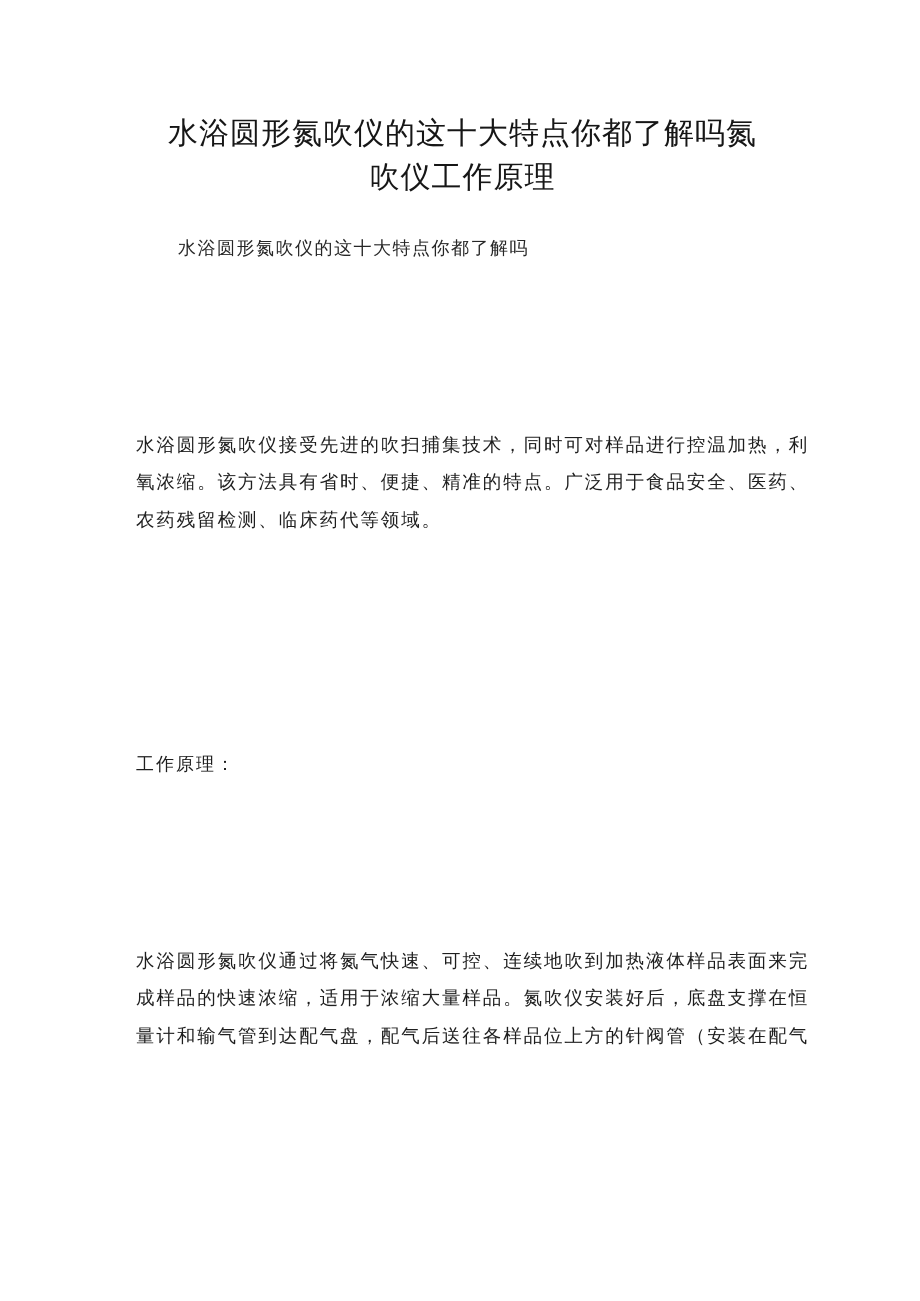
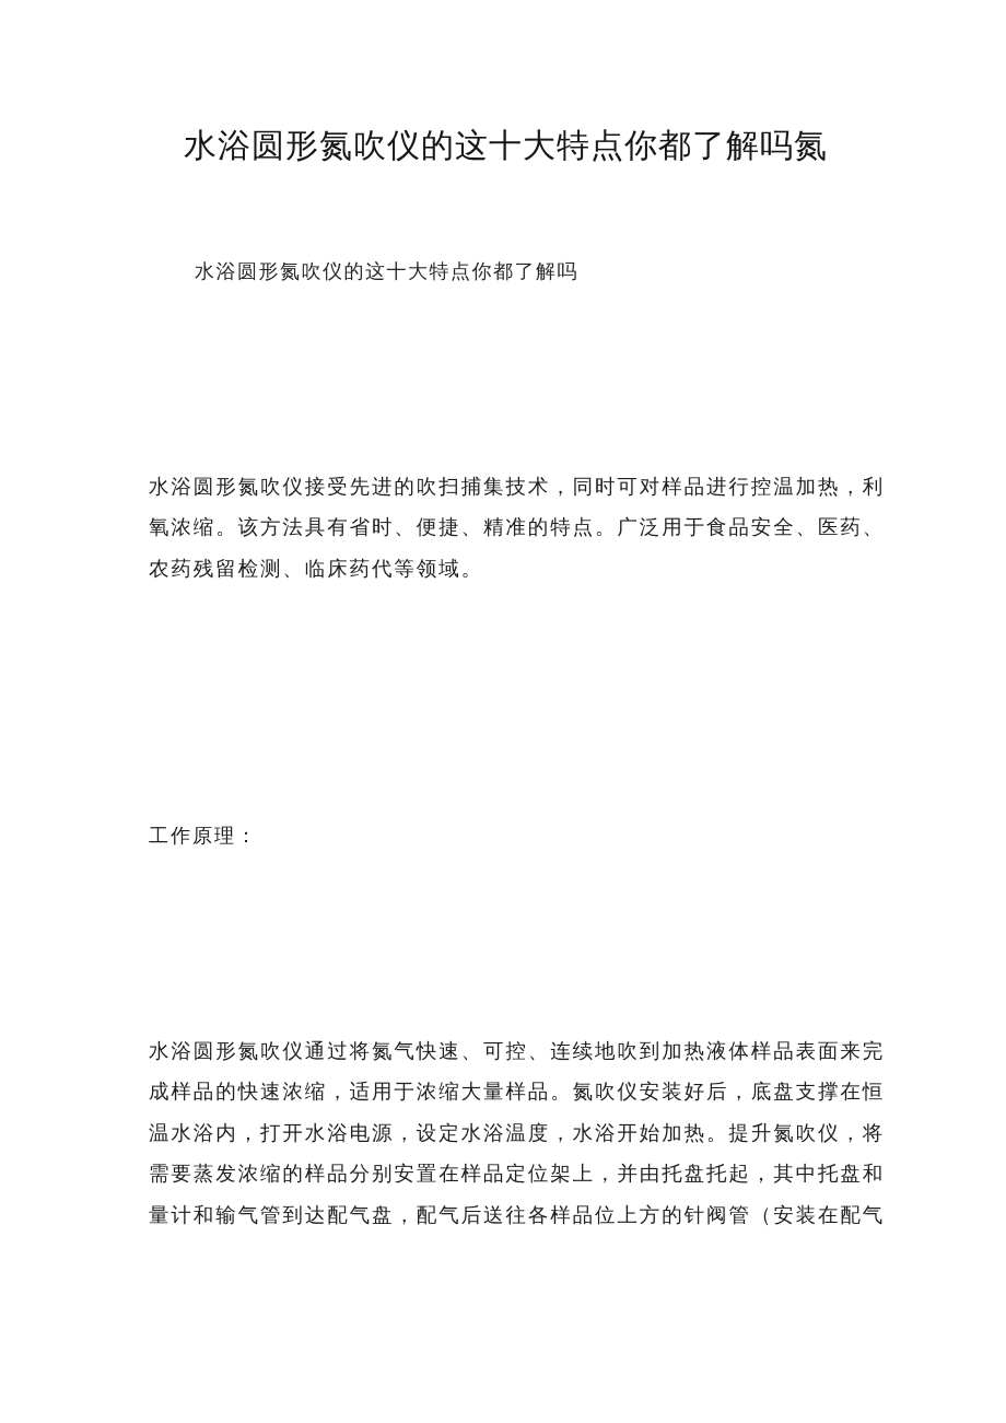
  水浴圆形氮吹仪的这十大特点你都了解吗氮
- 吹仪工作原理
  水浴圆形氮吹仪的这十大特点你都了解吗
  水浴圆形氮吹仪接受先进的吹扫捕集技术，同时可对样品进行控温加热，利
  氧浓缩。该方法具有省时、便捷、精准的特点。广泛用于食品安全、医药、
  农药残留检测、临床药代等领域。
  工作原理：
  水浴圆形氮吹仪通过将氮气快速、可控、连续地吹到加热液体样品表面来完
  成样品的快速浓缩，适用于浓缩大量样品。氮吹仪安装好后，底盘支撑在恒
+ 温水浴内，打开水浴电源，设定水浴温度，水浴开始加热。提升氮吹仪，将
+ 需要蒸发浓缩的样品分别安置在样品定位架上，并由托盘托起，其中托盘和
  量计和输气管到达配气盘，配气后送往各样品位上方的针阀管（安装在配气
